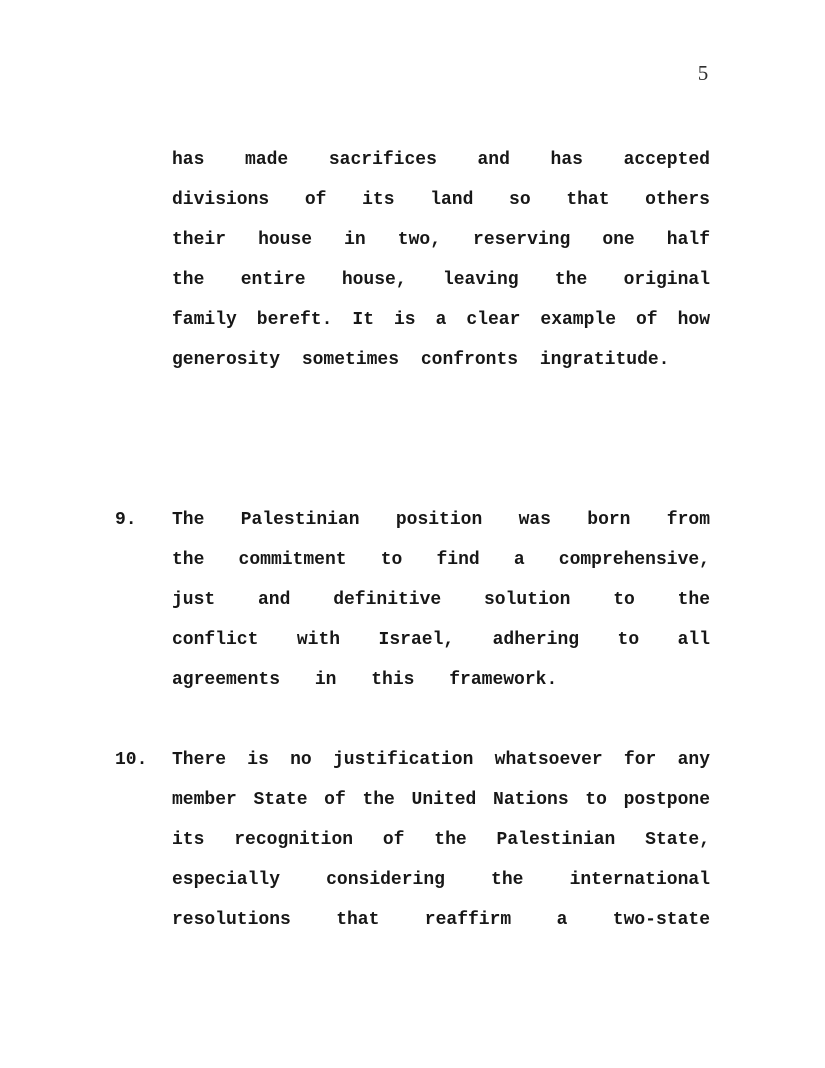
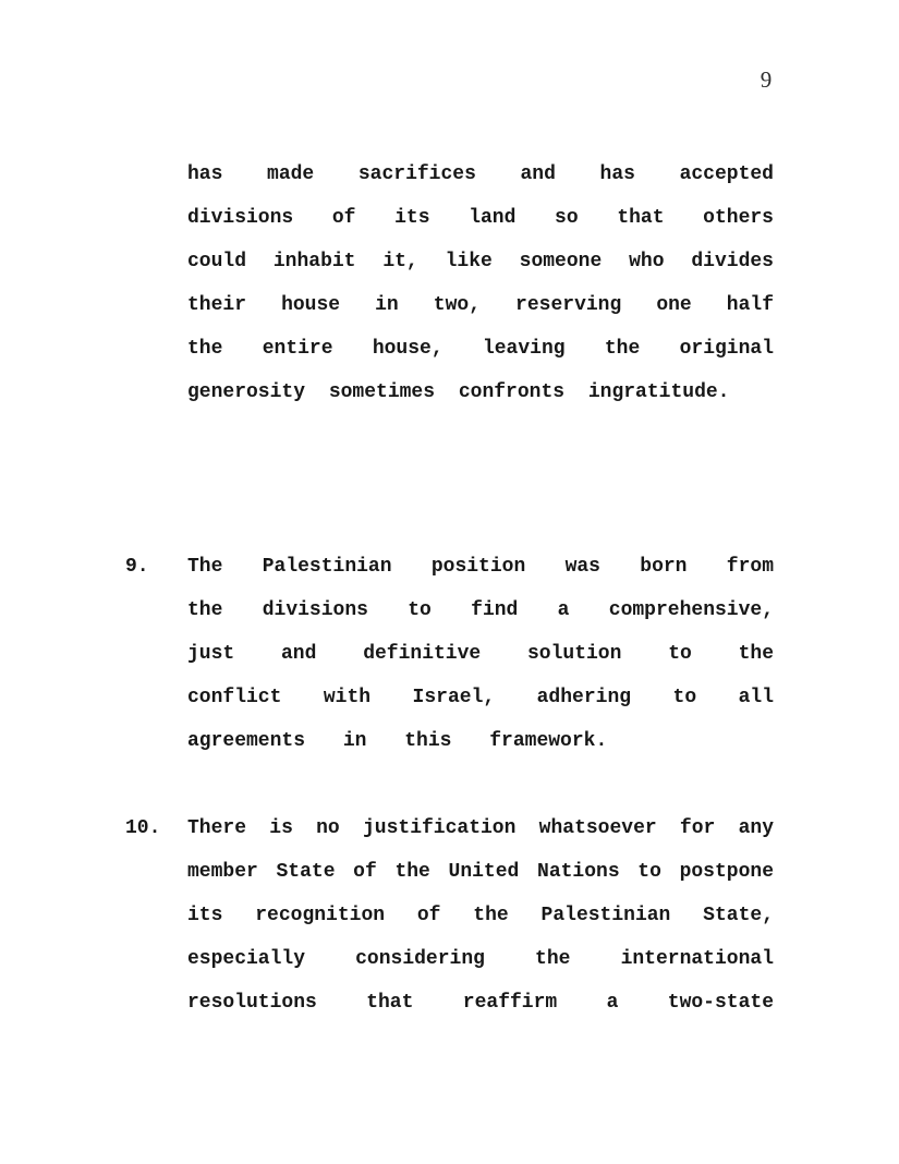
- 5
+ 9
  has made sacrifices and has accepted
  divisions of its land so that others
+ could inhabit it, like someone who divides
  their house in two, reserving one half
  the entire house, leaving the original
- family bereft. It is a clear example of how
  generosity sometimes confronts ingratitude.
  9.
  The Palestinian position was born from
- the commitment to find a comprehensive,
+ the divisions to find a comprehensive,
  just and definitive solution to the
  conflict with Israel, adhering to all
  agreements in this framework.
  10.
  There is no justification whatsoever for any
  member State of the United Nations to postpone
  its recognition of the Palestinian State,
  especially considering the international
  resolutions that reaffirm a two-state
